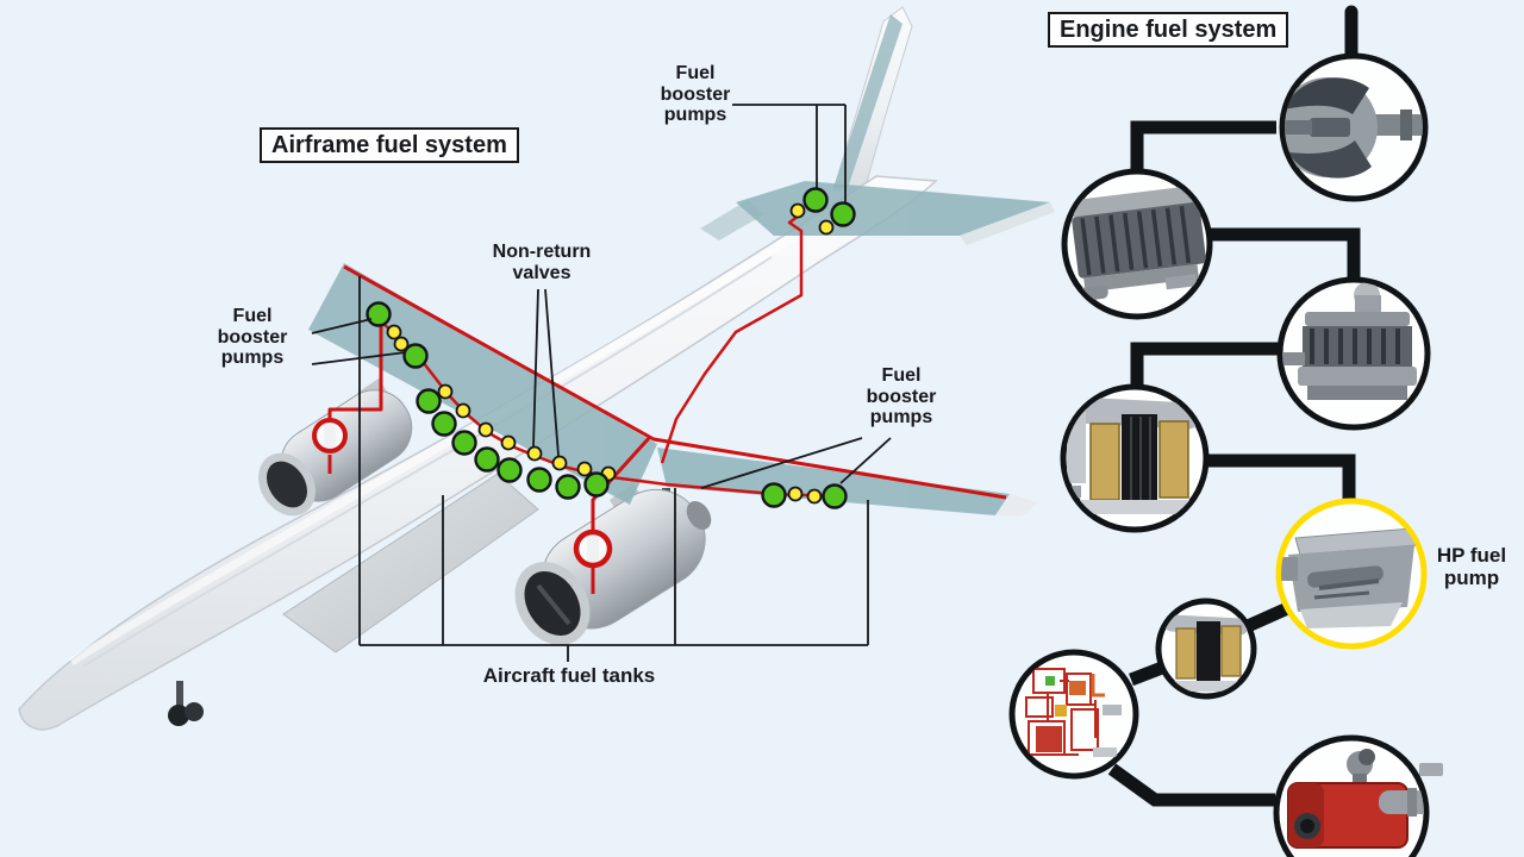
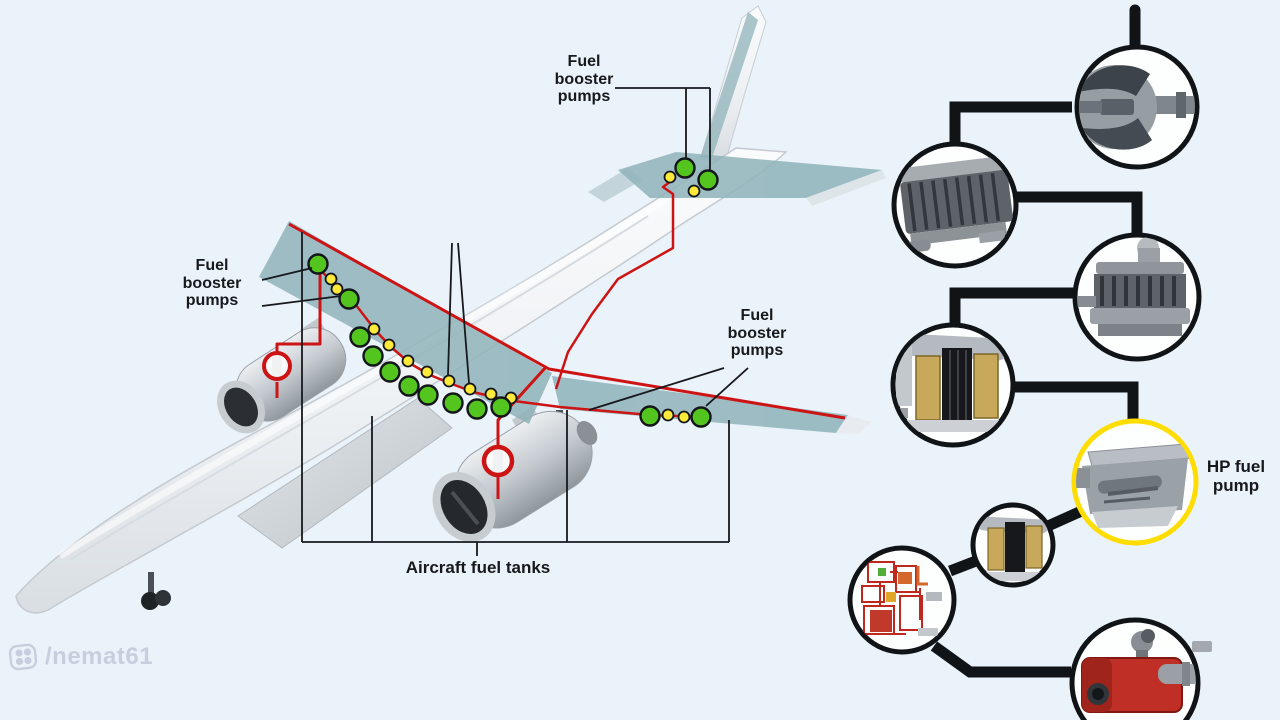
- Airframe fuel system
- Engine fuel system
  Fuel
  booster
  pumps
- Non-return
- valves
  Fuel
  booster
  pumps
  Fuel
  booster
  pumps
  Aircraft fuel tanks
  HP fuel
  pump
+ /nemat61
